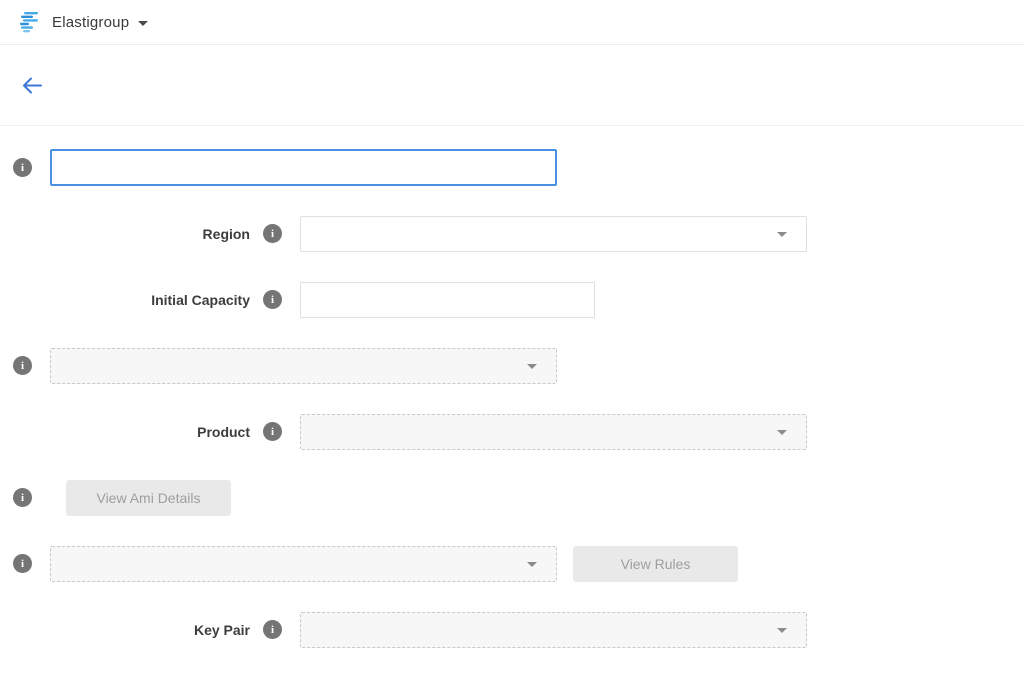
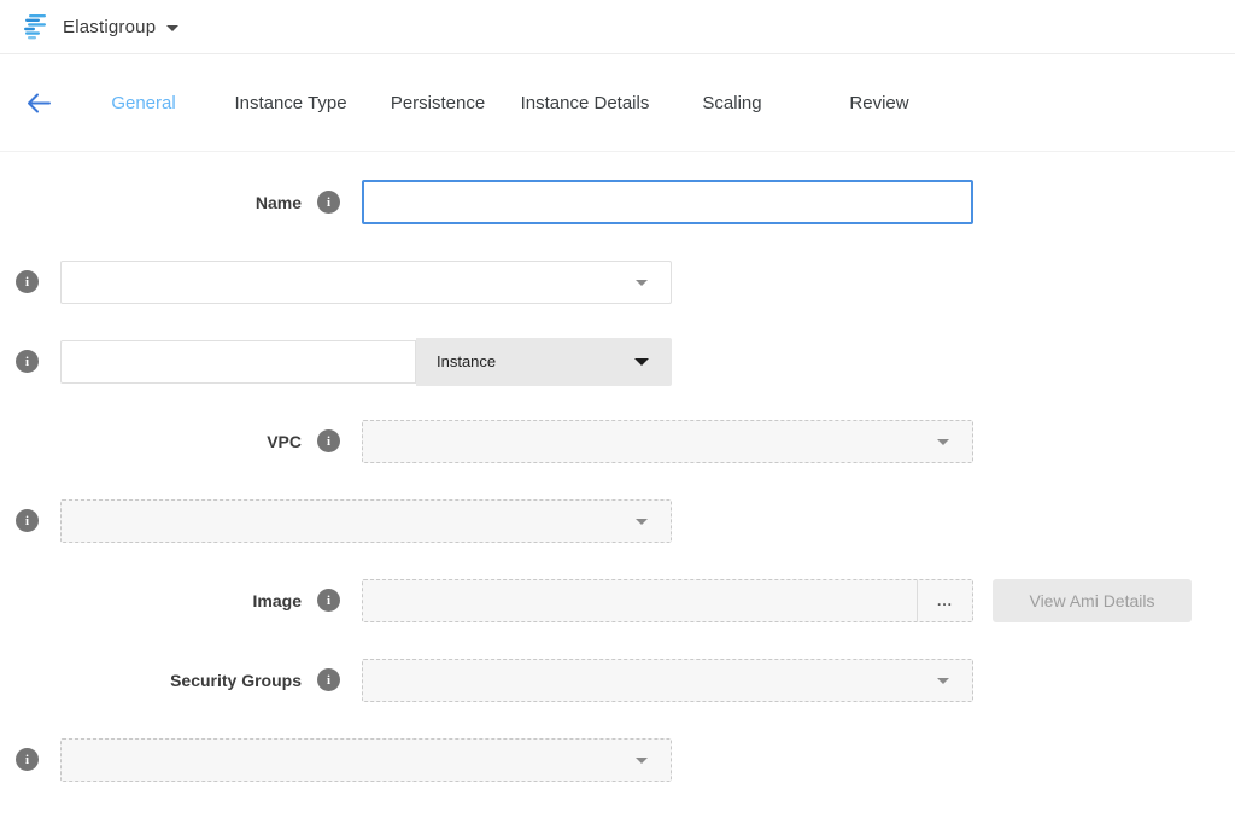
  Elastigroup
+ General
+ Instance Type
+ Persistence
+ Instance Details
+ Scaling
+ Review
+ Name
  i
- Region
  i
- Initial Capacity
  i
+ Instance
+ VPC
  i
- Product
  i
+ Image
  i
+ ...
  View Ami Details
+ Security Groups
  i
- View Rules
- Key Pair
  i
